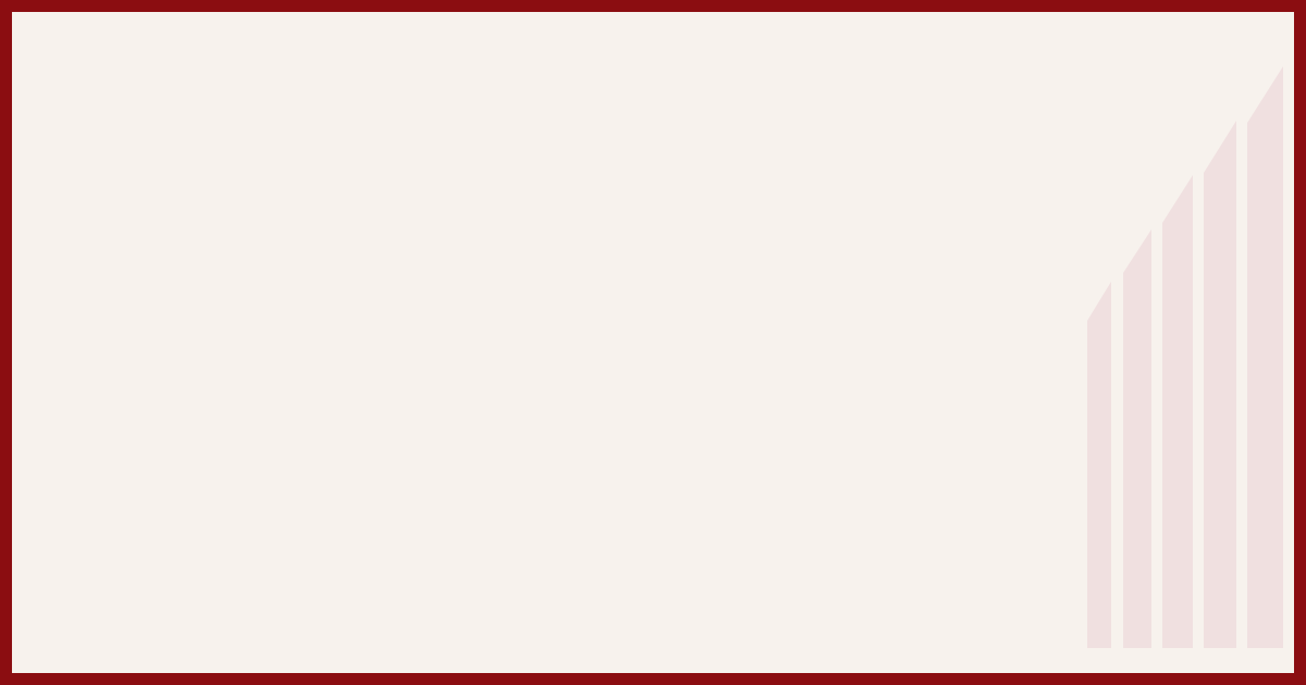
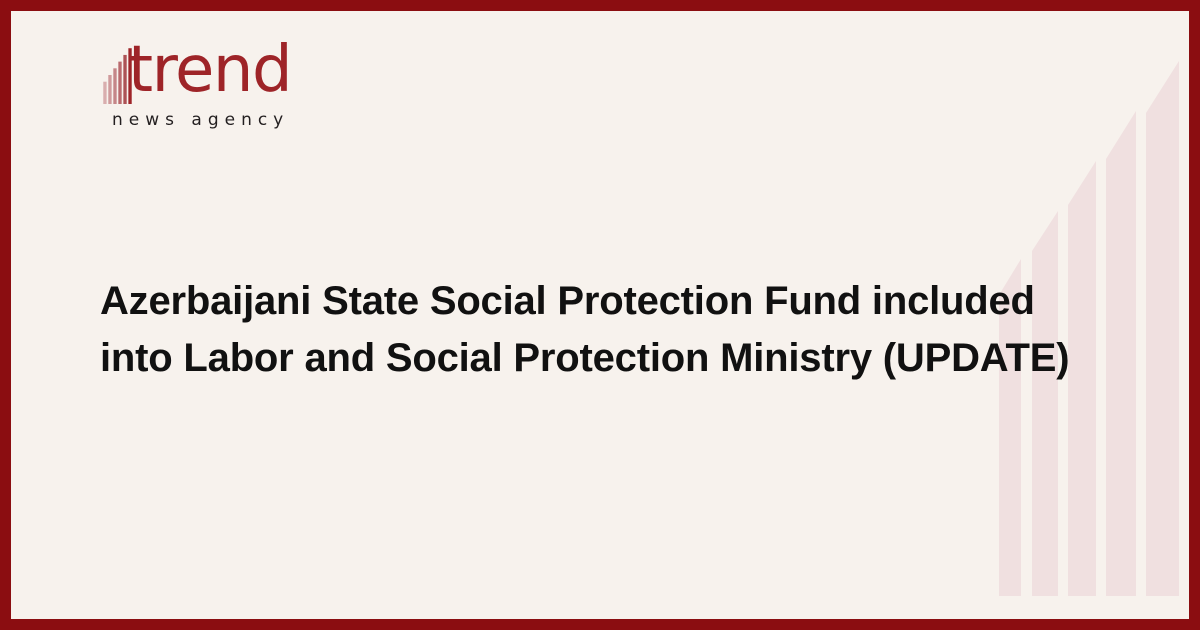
+ trend
+ news agency
+ Azerbaijani State Social Protection Fund included into Labor and Social Protection Ministry (UPDATE)
